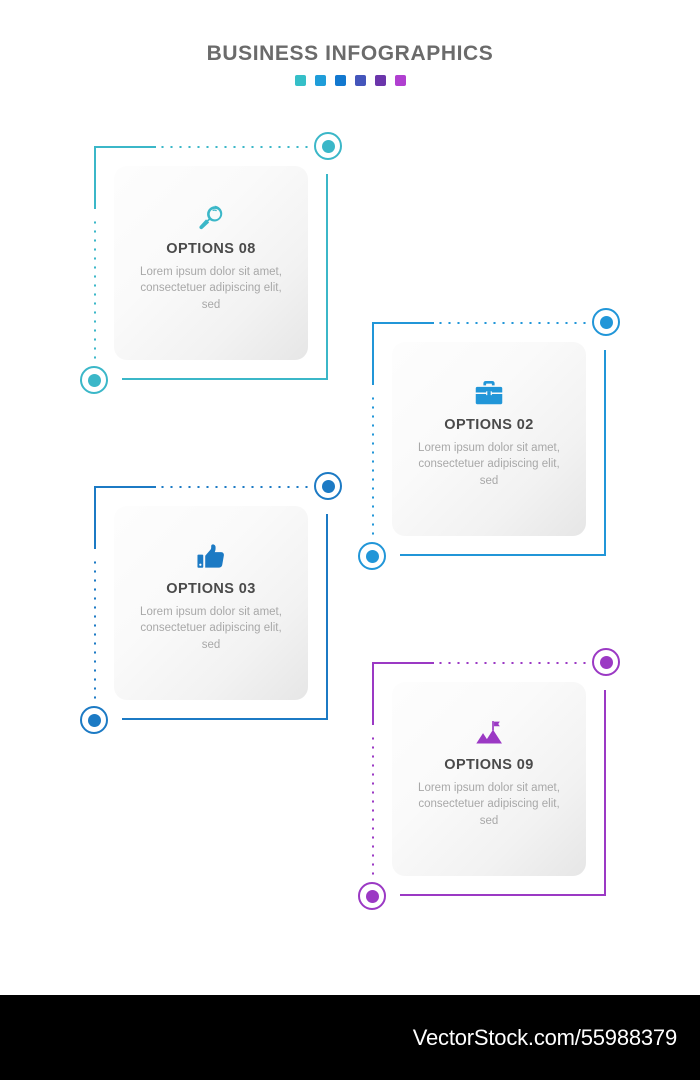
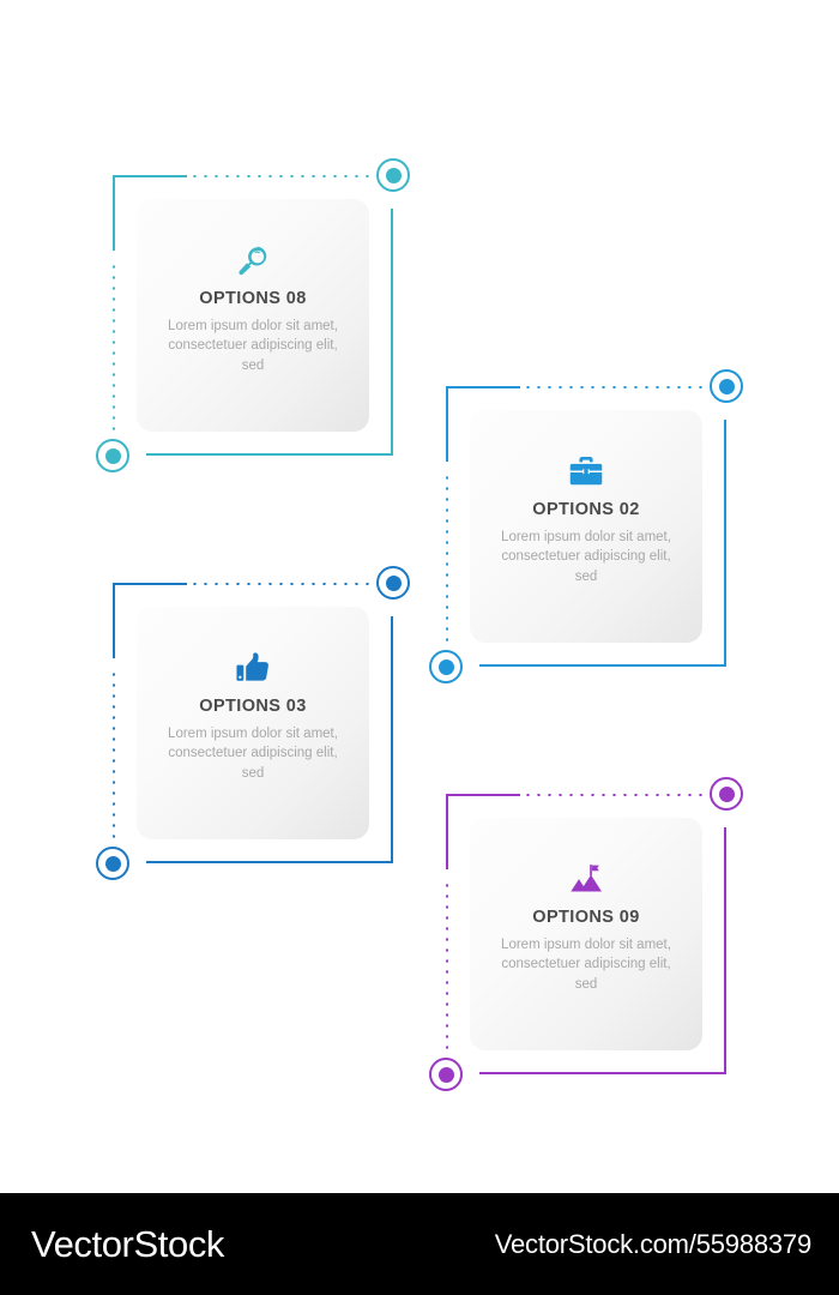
- BUSINESS INFOGRAPHICS
  OPTIONS 08
  Lorem ipsum dolor sit amet, consectetuer adipiscing elit, sed
  OPTIONS 02
  Lorem ipsum dolor sit amet, consectetuer adipiscing elit, sed
  OPTIONS 03
  Lorem ipsum dolor sit amet, consectetuer adipiscing elit, sed
  OPTIONS 09
  Lorem ipsum dolor sit amet, consectetuer adipiscing elit, sed
+ VectorStock
  VectorStock.com/55988379
